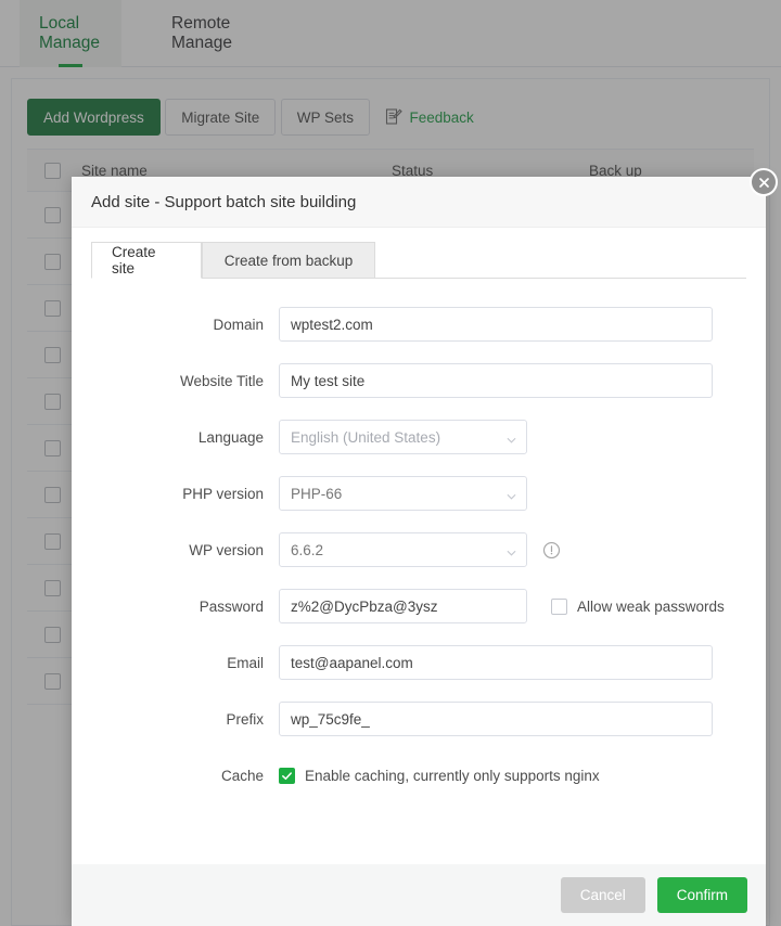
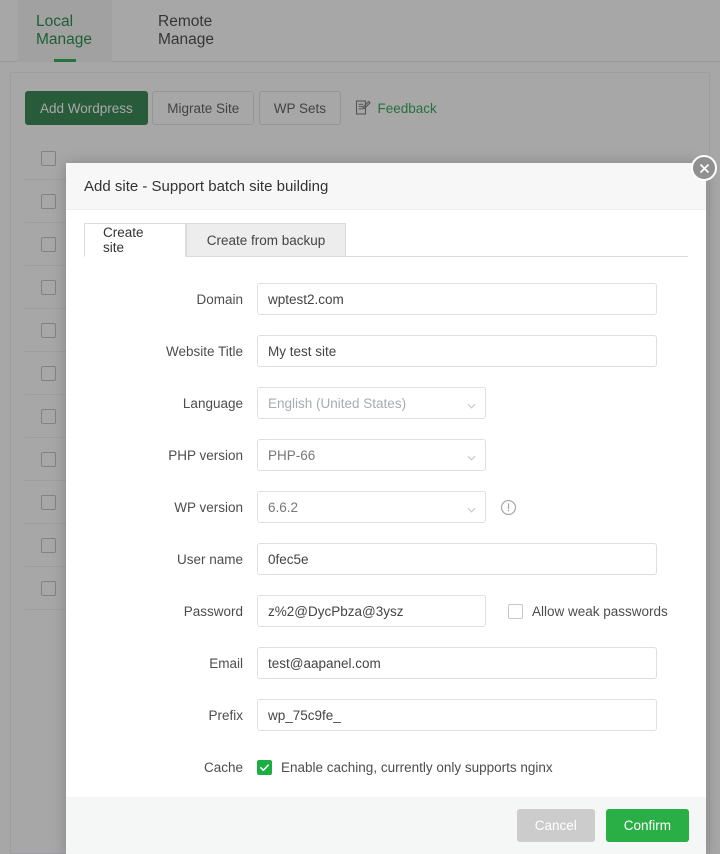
  Local Manage
  Remote Manage
  Add Wordpress Migrate Site WP Sets
  Feedback
- Site name
- Status
- Back up
  Add site - Support batch site building
  Create site
  Create from backup
  Domain
  wptest2.com
  Website Title
  My test site
  Language
  English (United States)
  PHP version
  PHP-66
  WP version
  6.6.2
+ User name
+ 0fec5e
  Password
  z%2@DycPbza@3ysz
  Allow weak passwords
  Email
  test@aapanel.com
  Prefix
  wp_75c9fe_
  Cache
  Enable caching, currently only supports nginx
  Cancel
  Confirm
